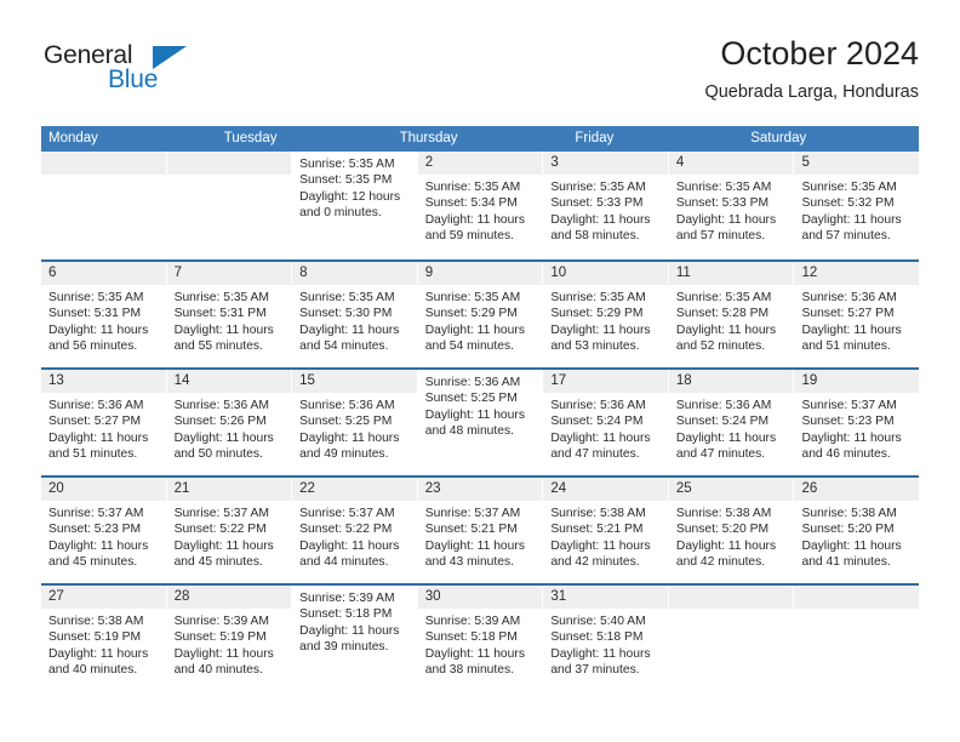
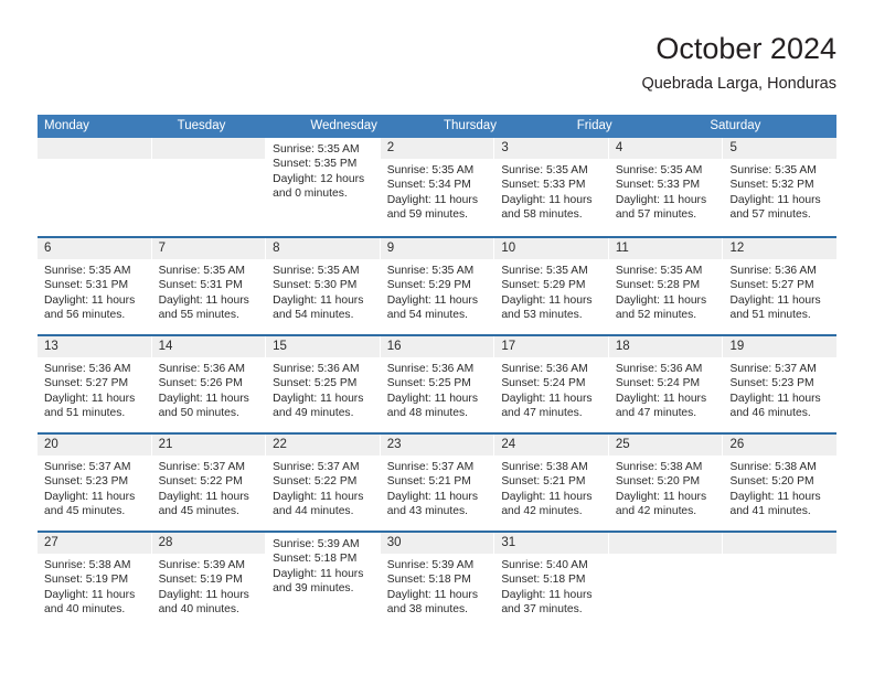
- General
- Blue
  October 2024
  Quebrada Larga, Honduras
  Monday
  Tuesday
+ Wednesday
  Thursday
  Friday
  Saturday
  Sunrise: 5:35 AM
  Sunset: 5:35 PM
  Daylight: 12 hours
  and 0 minutes.
  2
  Sunrise: 5:35 AM
  Sunset: 5:34 PM
  Daylight: 11 hours
  and 59 minutes.
  3
  Sunrise: 5:35 AM
  Sunset: 5:33 PM
  Daylight: 11 hours
  and 58 minutes.
  4
  Sunrise: 5:35 AM
  Sunset: 5:33 PM
  Daylight: 11 hours
  and 57 minutes.
  5
  Sunrise: 5:35 AM
  Sunset: 5:32 PM
  Daylight: 11 hours
  and 57 minutes.
  6
  Sunrise: 5:35 AM
  Sunset: 5:31 PM
  Daylight: 11 hours
  and 56 minutes.
  7
  Sunrise: 5:35 AM
  Sunset: 5:31 PM
  Daylight: 11 hours
  and 55 minutes.
  8
  Sunrise: 5:35 AM
  Sunset: 5:30 PM
  Daylight: 11 hours
  and 54 minutes.
  9
  Sunrise: 5:35 AM
  Sunset: 5:29 PM
  Daylight: 11 hours
  and 54 minutes.
  10
  Sunrise: 5:35 AM
  Sunset: 5:29 PM
  Daylight: 11 hours
  and 53 minutes.
  11
  Sunrise: 5:35 AM
  Sunset: 5:28 PM
  Daylight: 11 hours
  and 52 minutes.
  12
  Sunrise: 5:36 AM
  Sunset: 5:27 PM
  Daylight: 11 hours
  and 51 minutes.
  13
  Sunrise: 5:36 AM
  Sunset: 5:27 PM
  Daylight: 11 hours
  and 51 minutes.
  14
  Sunrise: 5:36 AM
  Sunset: 5:26 PM
  Daylight: 11 hours
  and 50 minutes.
  15
  Sunrise: 5:36 AM
  Sunset: 5:25 PM
  Daylight: 11 hours
  and 49 minutes.
+ 16
  Sunrise: 5:36 AM
  Sunset: 5:25 PM
  Daylight: 11 hours
  and 48 minutes.
  17
  Sunrise: 5:36 AM
  Sunset: 5:24 PM
  Daylight: 11 hours
  and 47 minutes.
  18
  Sunrise: 5:36 AM
  Sunset: 5:24 PM
  Daylight: 11 hours
  and 47 minutes.
  19
  Sunrise: 5:37 AM
  Sunset: 5:23 PM
  Daylight: 11 hours
  and 46 minutes.
  20
  Sunrise: 5:37 AM
  Sunset: 5:23 PM
  Daylight: 11 hours
  and 45 minutes.
  21
  Sunrise: 5:37 AM
  Sunset: 5:22 PM
  Daylight: 11 hours
  and 45 minutes.
  22
  Sunrise: 5:37 AM
  Sunset: 5:22 PM
  Daylight: 11 hours
  and 44 minutes.
  23
  Sunrise: 5:37 AM
  Sunset: 5:21 PM
  Daylight: 11 hours
  and 43 minutes.
  24
  Sunrise: 5:38 AM
  Sunset: 5:21 PM
  Daylight: 11 hours
  and 42 minutes.
  25
  Sunrise: 5:38 AM
  Sunset: 5:20 PM
  Daylight: 11 hours
  and 42 minutes.
  26
  Sunrise: 5:38 AM
  Sunset: 5:20 PM
  Daylight: 11 hours
  and 41 minutes.
  27
  Sunrise: 5:38 AM
  Sunset: 5:19 PM
  Daylight: 11 hours
  and 40 minutes.
  28
  Sunrise: 5:39 AM
  Sunset: 5:19 PM
  Daylight: 11 hours
  and 40 minutes.
  Sunrise: 5:39 AM
  Sunset: 5:18 PM
  Daylight: 11 hours
  and 39 minutes.
  30
  Sunrise: 5:39 AM
  Sunset: 5:18 PM
  Daylight: 11 hours
  and 38 minutes.
  31
  Sunrise: 5:40 AM
  Sunset: 5:18 PM
  Daylight: 11 hours
  and 37 minutes.
